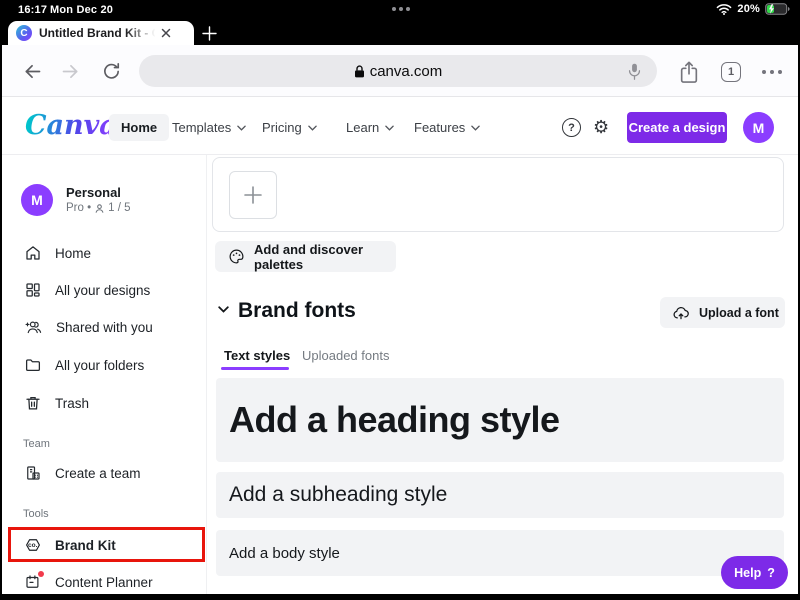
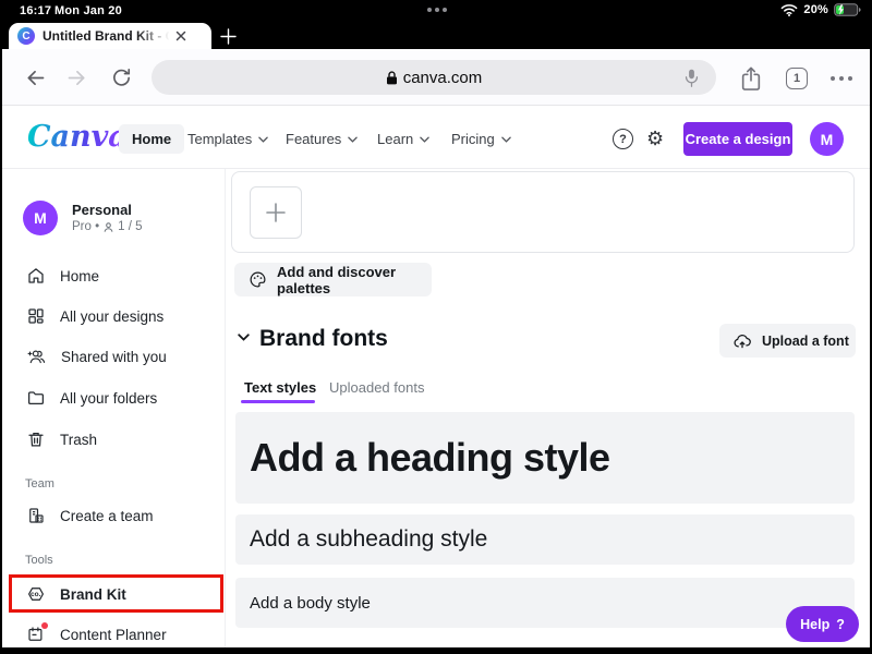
  16:17
- Mon Dec 20
+ Mon Jan 20
  20%
  C
  Untitled Brand Kit - C
  canva.com
  1
  Canv
  Home
  Templates
- Pricing
+ Features
  Learn
- Features
+ Pricing
  ?
  ⚙
  Create a design
  M
  M
  Personal
  Pro •
  1 / 5
  Home
  All your designs
  Shared with you
  All your folders
  Trash
  Team
  Create a team
  Tools
  Brand Kit
  Content Planner
  Add and discover palettes
  Brand fonts
  Upload a font
  Text styles
  Uploaded fonts
  Add a heading style
  Add a subheading style
  Add a body style
  Help
  ?
